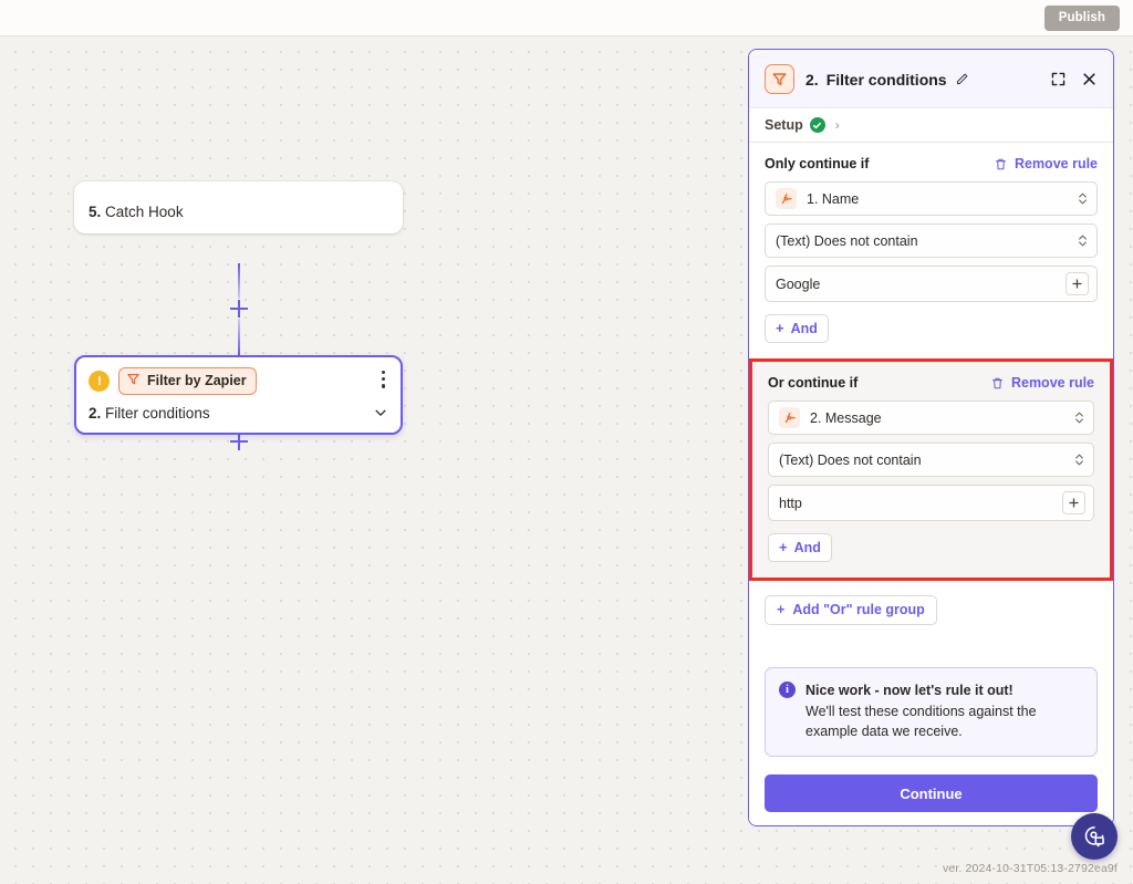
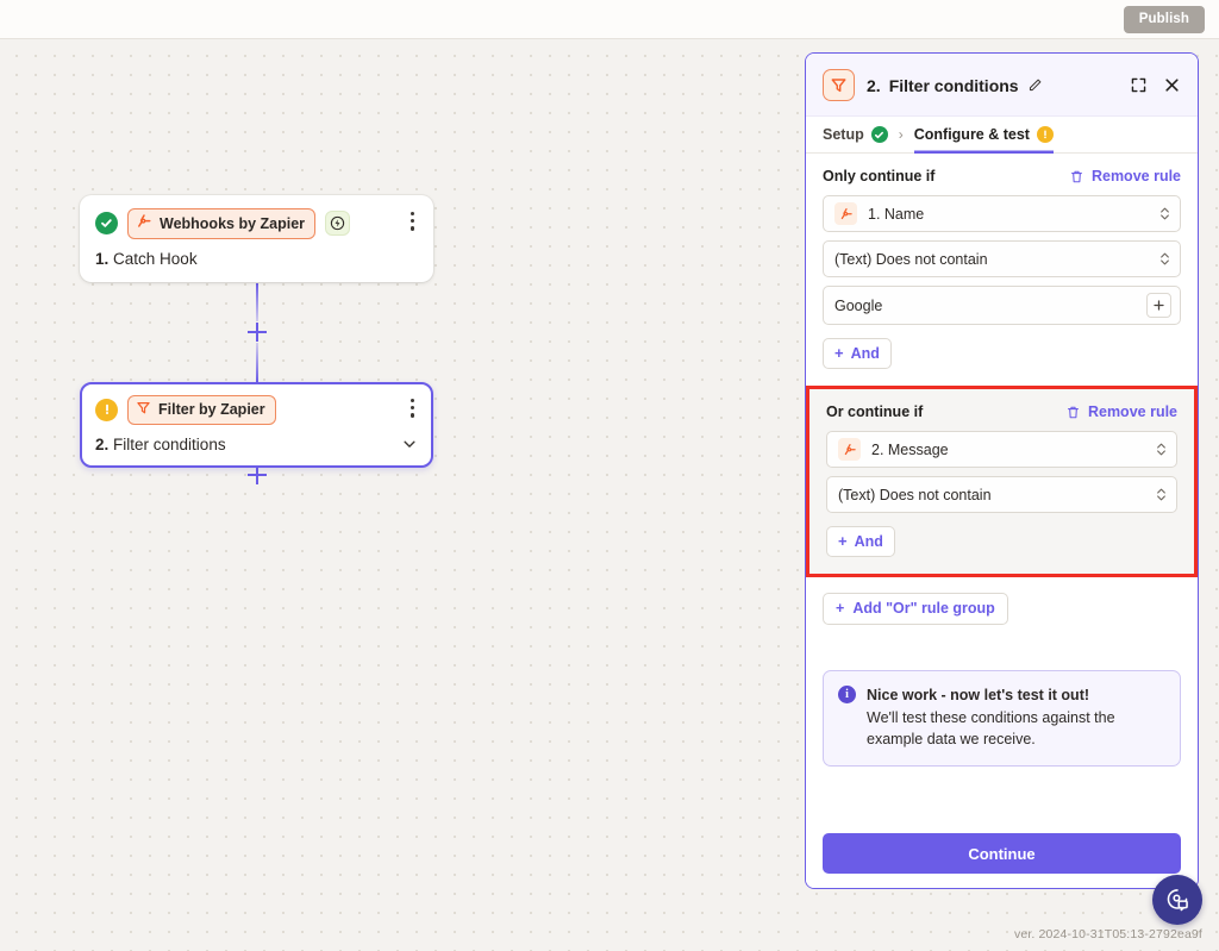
  Publish
+ Webhooks by Zapier
- 5. Catch Hook
+ 1. Catch Hook
  Filter by Zapier
  2. Filter conditions
  ver. 2024-10-31T05:13-2792ea9f
  2.
  Filter conditions
  Setup
  ›
+ Configure & test
  Only continue if
  Remove rule
  1. Name
  (Text) Does not contain
  Google
  +
  And
  Or continue if
  Remove rule
  2. Message
  (Text) Does not contain
- http
  +
  And
  +
  Add "Or" rule group
  i
- Nice work - now let's rule it out!
+ Nice work - now let's test it out!
  We'll test these conditions against the example data we receive.
  Continue
